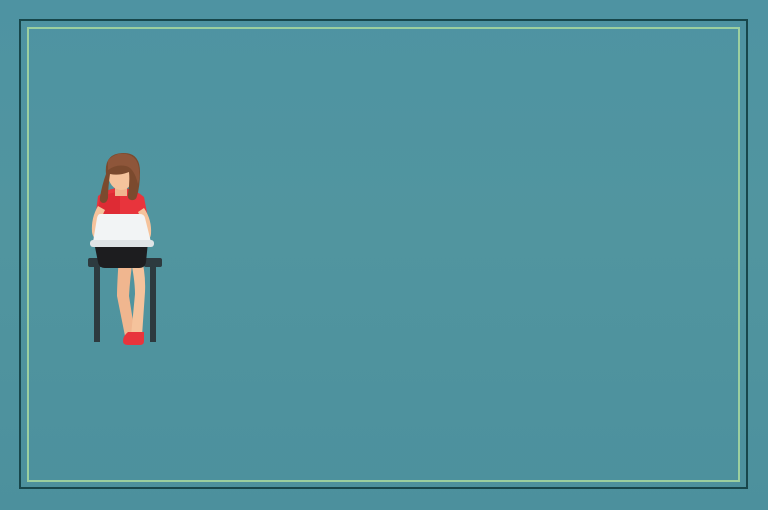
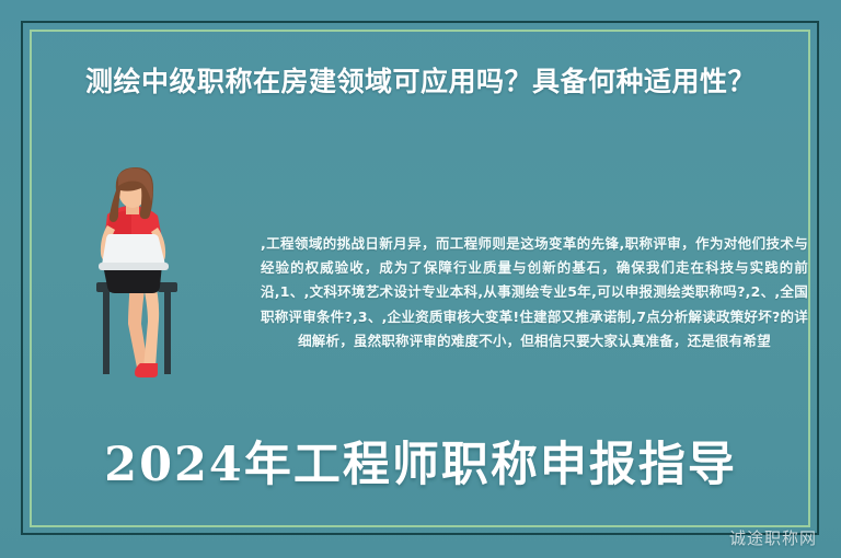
+ 测绘中级职称在房建领域可应用吗？具备何种适用性？
+ ,工程领域的挑战日新月异，而工程师则是这场变革的先锋,职称评审，作为对他们技术与经验的权威验收，成为了保障行业质量与创新的基石，确保我们走在科技与实践的前沿,1、,文科环境艺术设计专业本科,从事测绘专业5年,可以申报测绘类职称吗?,2、,全国职称评审条件?,3、,企业资质审核大变革!住建部又推承诺制,7点分析解读政策好坏?的详细解析，虽然职称评审的难度不小，但相信只要大家认真准备，还是很有希望
+ 2024年工程师职称申报指导
+ 诚途职称网
